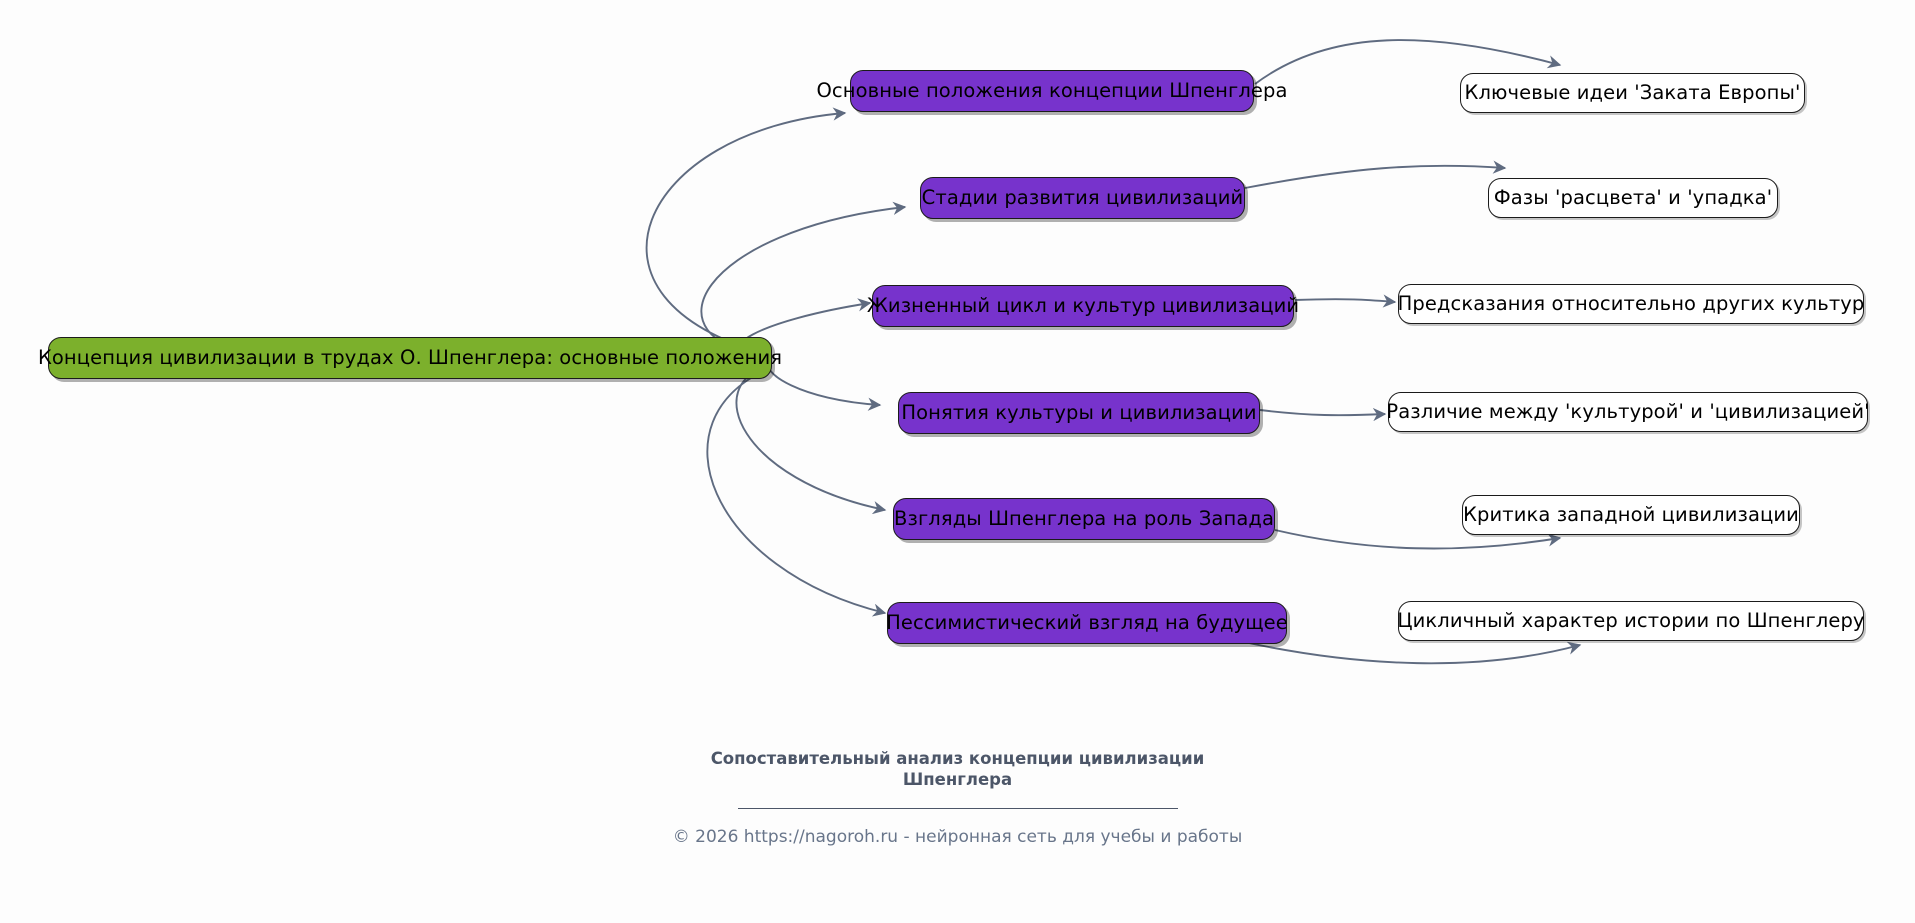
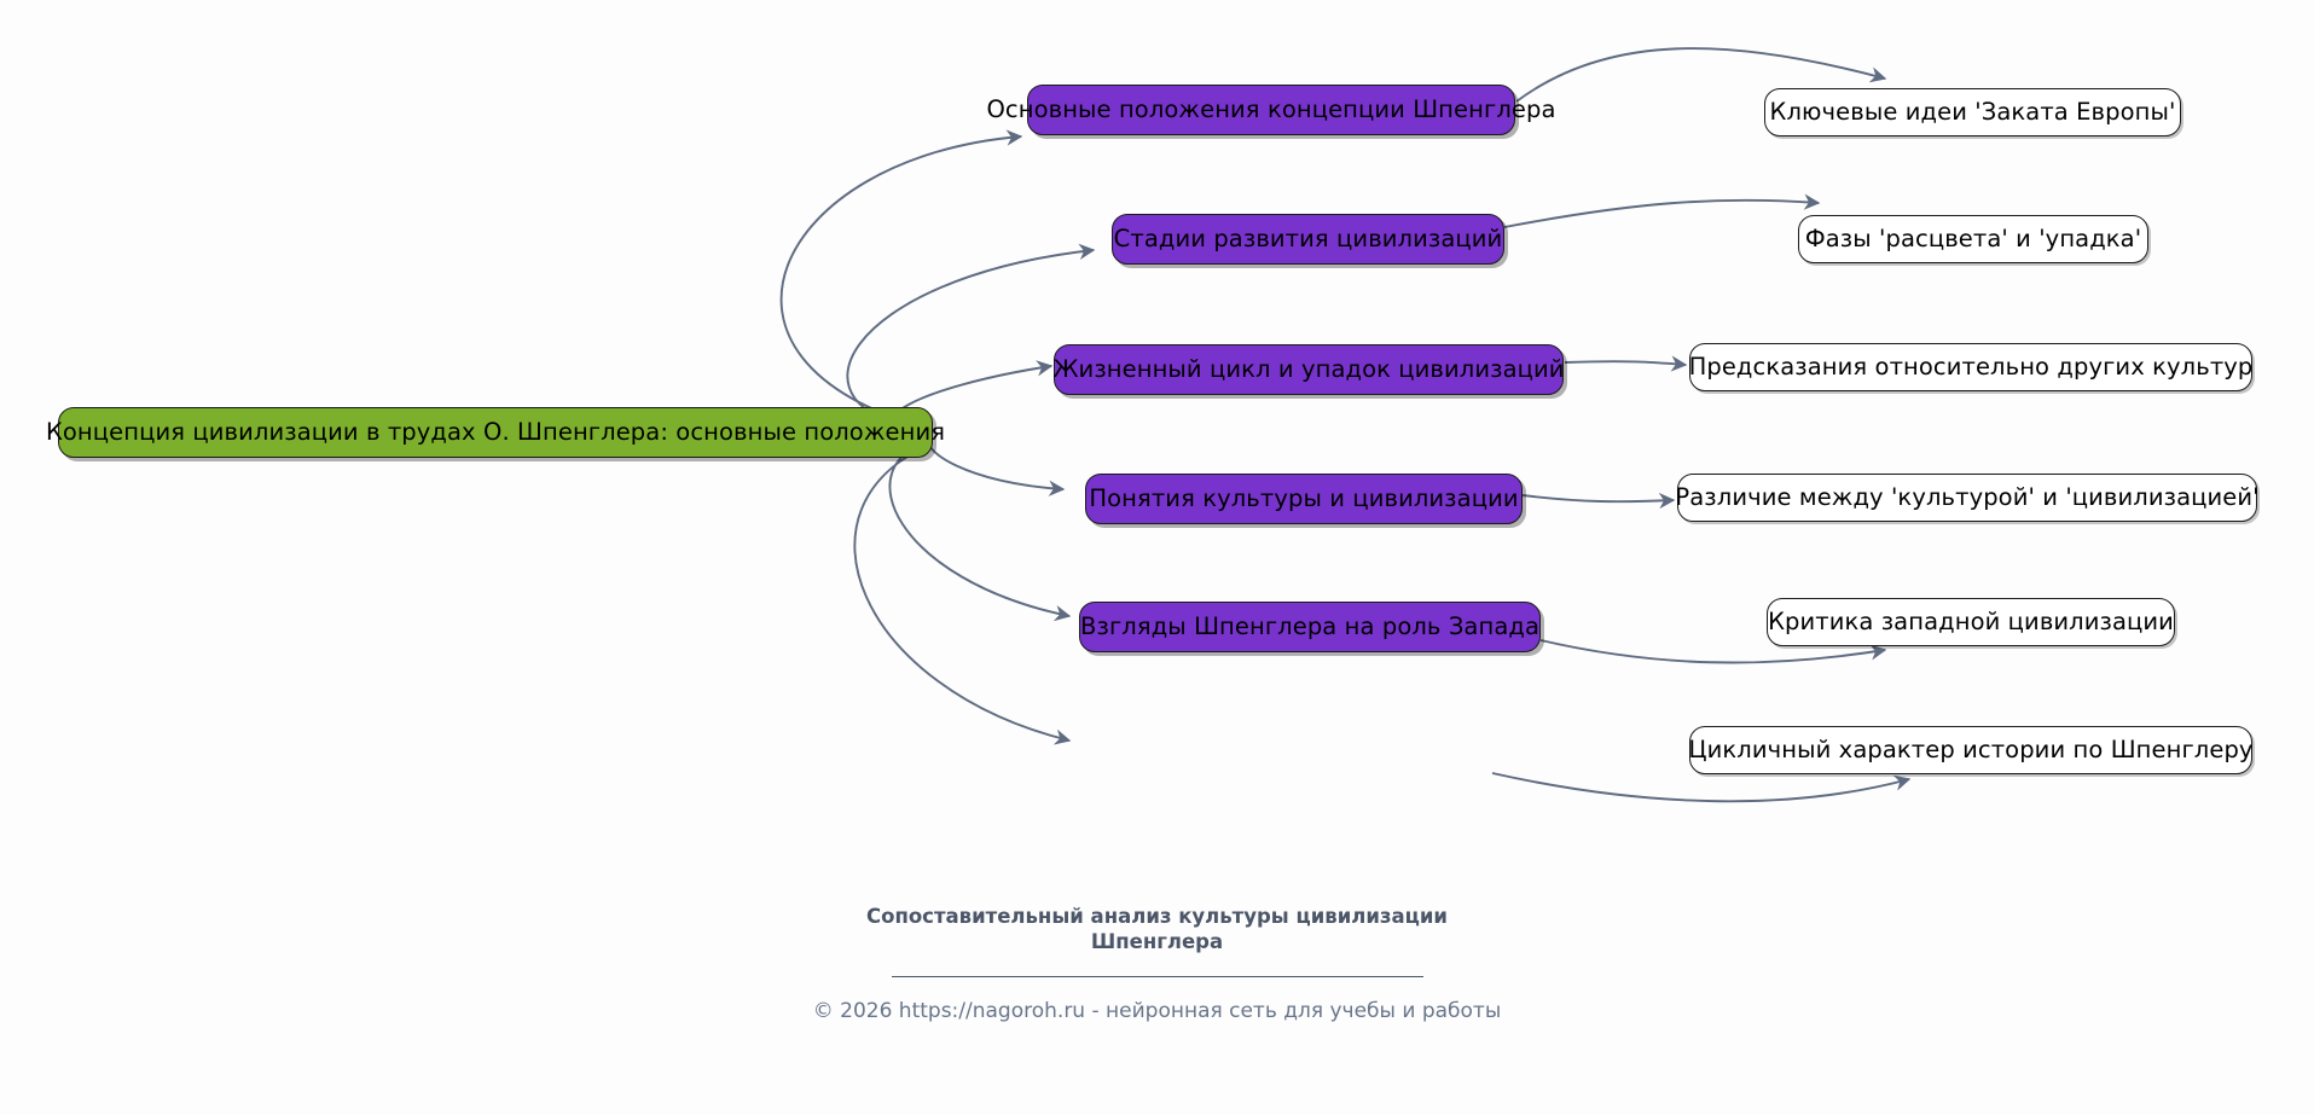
  Концепция цивилизации в трудах О. Шпенглера: основные положения
  Основные положения концепции Шпенглера
  Стадии развития цивилизаций
- Жизненный цикл и культур цивилизаций
+ Жизненный цикл и упадок цивилизаций
  Понятия культуры и цивилизации
  Взгляды Шпенглера на роль Запада
- Пессимистический взгляд на будущее
  Ключевые идеи 'Заката Европы'
  Фазы 'расцвета' и 'упадка'
  Предсказания относительно других культур
  Различие между 'культурой' и 'цивилизацией'
  Критика западной цивилизации
  Цикличный характер истории по Шпенглеру
- Сопоставительный анализ концепции цивилизации Шпенглера
+ Сопоставительный анализ культуры цивилизации Шпенглера
  © 2026 https://nagoroh.ru - нейронная сеть для учебы и работы
